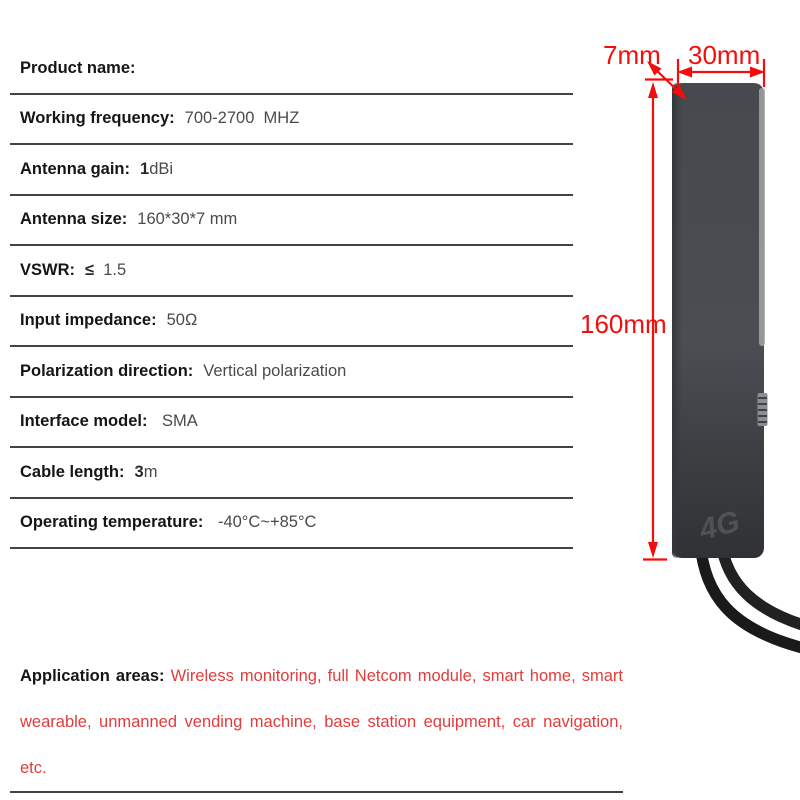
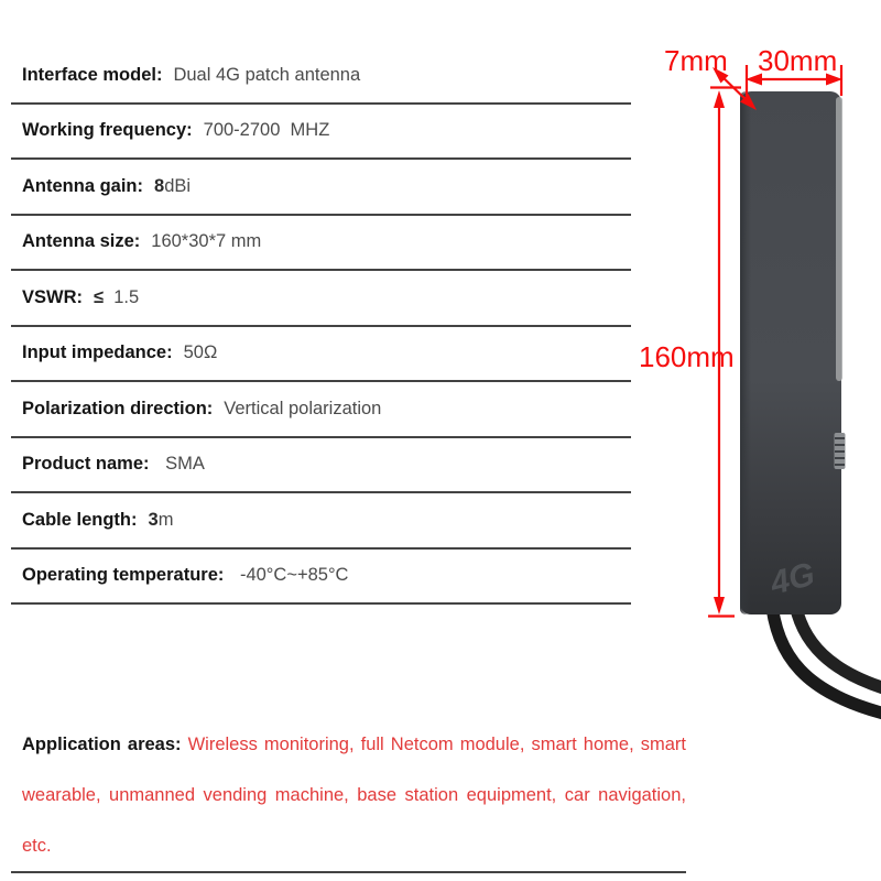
- Product name:
+ Interface model:
+ Dual 4G patch antenna
  Working frequency:
  700-2700 MHZ
  Antenna gain:
- 1dBi
+ 8dBi
  Antenna size:
  160*30*7 mm
  VSWR:
  ≤ 1.5
  Input impedance:
  50Ω
  Polarization direction:
  Vertical polarization
- Interface model:
+ Product name:
  SMA
  Cable length:
  3m
  Operating temperature:
  -40°C~+85°C
  Application areas: Wireless monitoring, full Netcom module, smart home, smart wearable, unmanned vending machine, base station equipment, car navigation, etc.
  7mm
  30mm
  160mm
